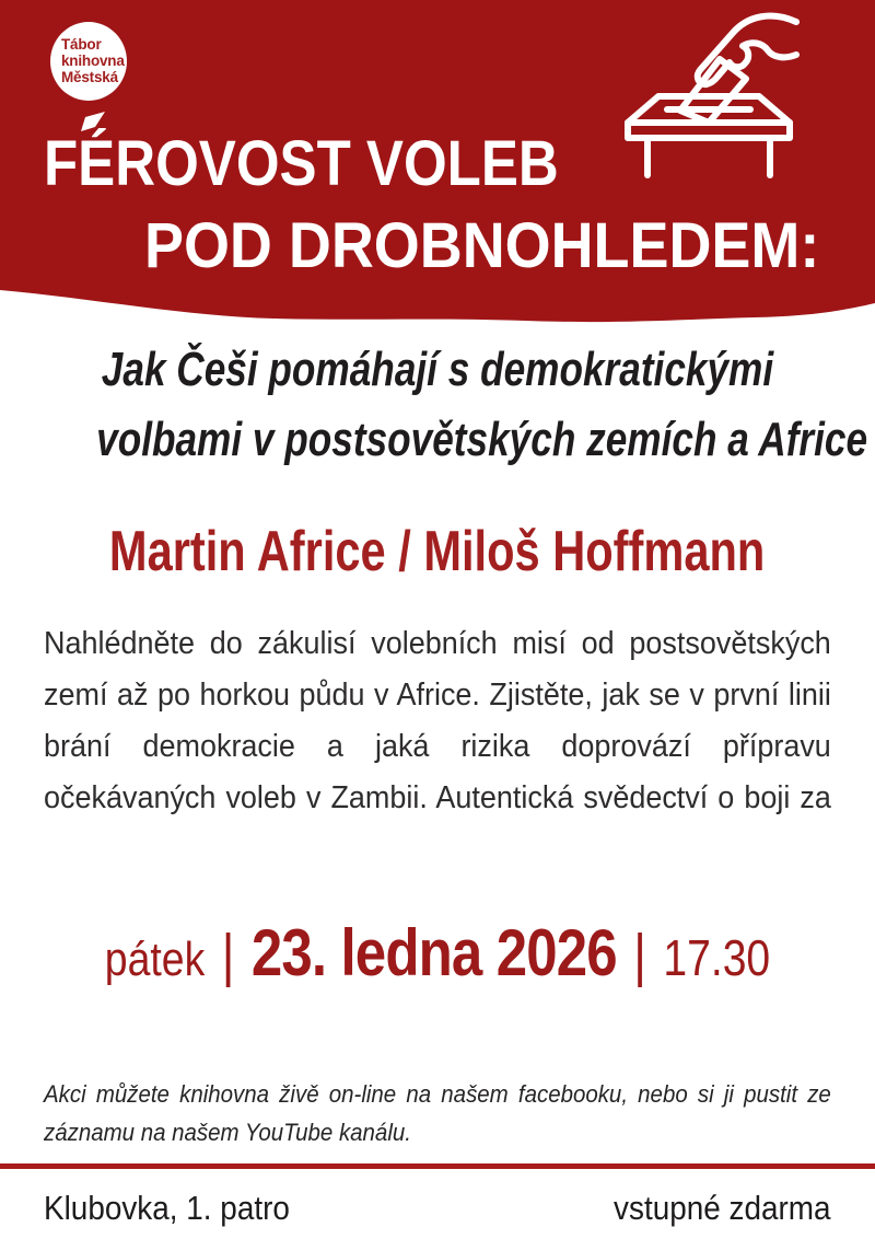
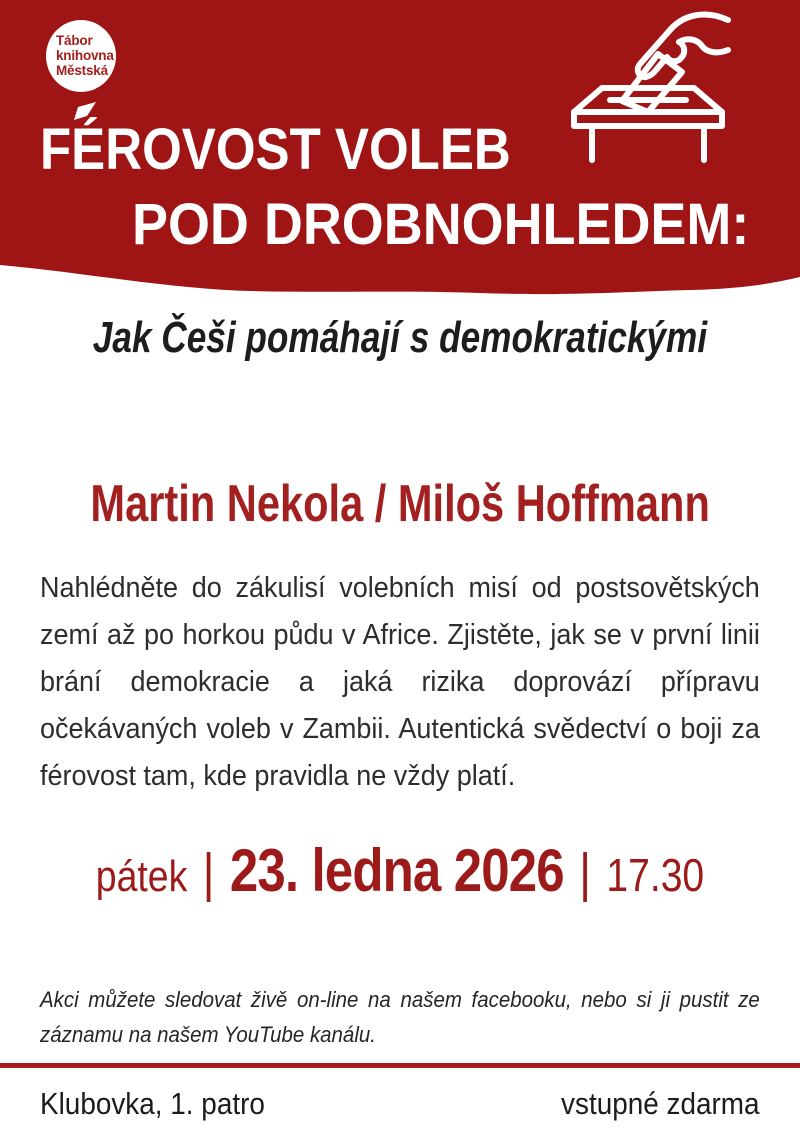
  Tábor
  knihovna
  Městská
  FÉROVOST VOLEB
  POD DROBNOHLEDEM:
  Jak Češi pomáhají s demokratickými
- volbami v postsovětských zemích a Africe
- Martin Africe / Miloš Hoffmann
+ Martin Nekola / Miloš Hoffmann
  Nahlédněte do zákulisí volebních misí od postsovětských
  zemí až po horkou půdu v Africe. Zjistěte, jak se v první linii
  brání demokracie a jaká rizika doprovází přípravu
  očekávaných voleb v Zambii. Autentická svědectví o boji za
+ férovost tam, kde pravidla ne vždy platí.
  pátek
  |
  23. ledna 2026
  |
  17.30
- Akci můžete knihovna živě on-line na našem facebooku, nebo si ji pustit ze
+ Akci můžete sledovat živě on-line na našem facebooku, nebo si ji pustit ze
  záznamu na našem YouTube kanálu.
  Klubovka, 1. patro
  vstupné zdarma
